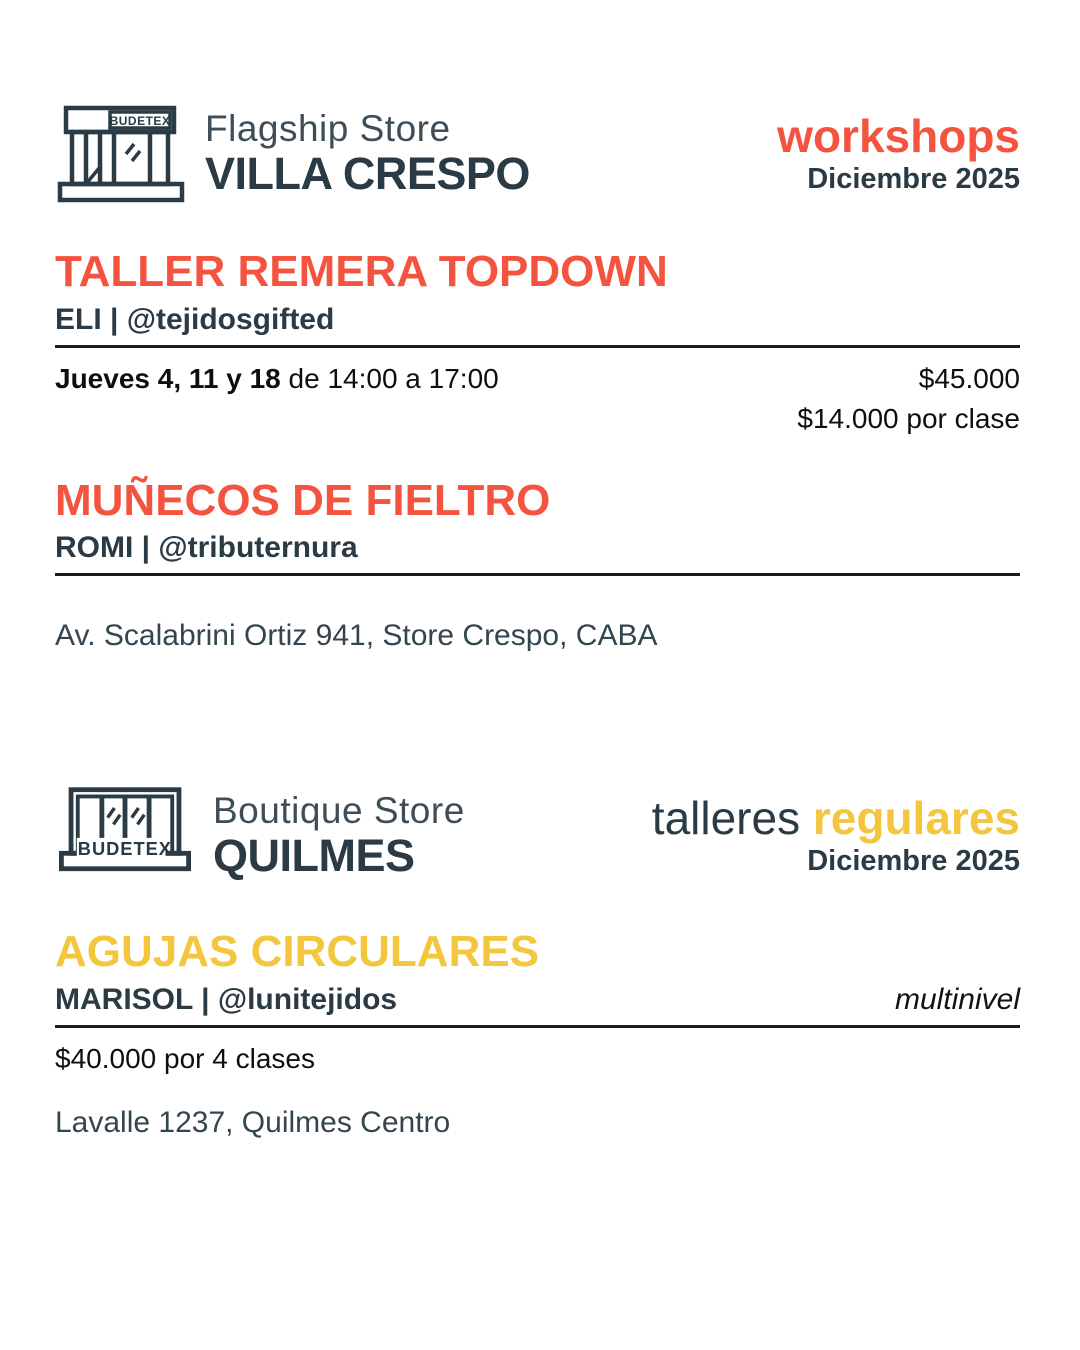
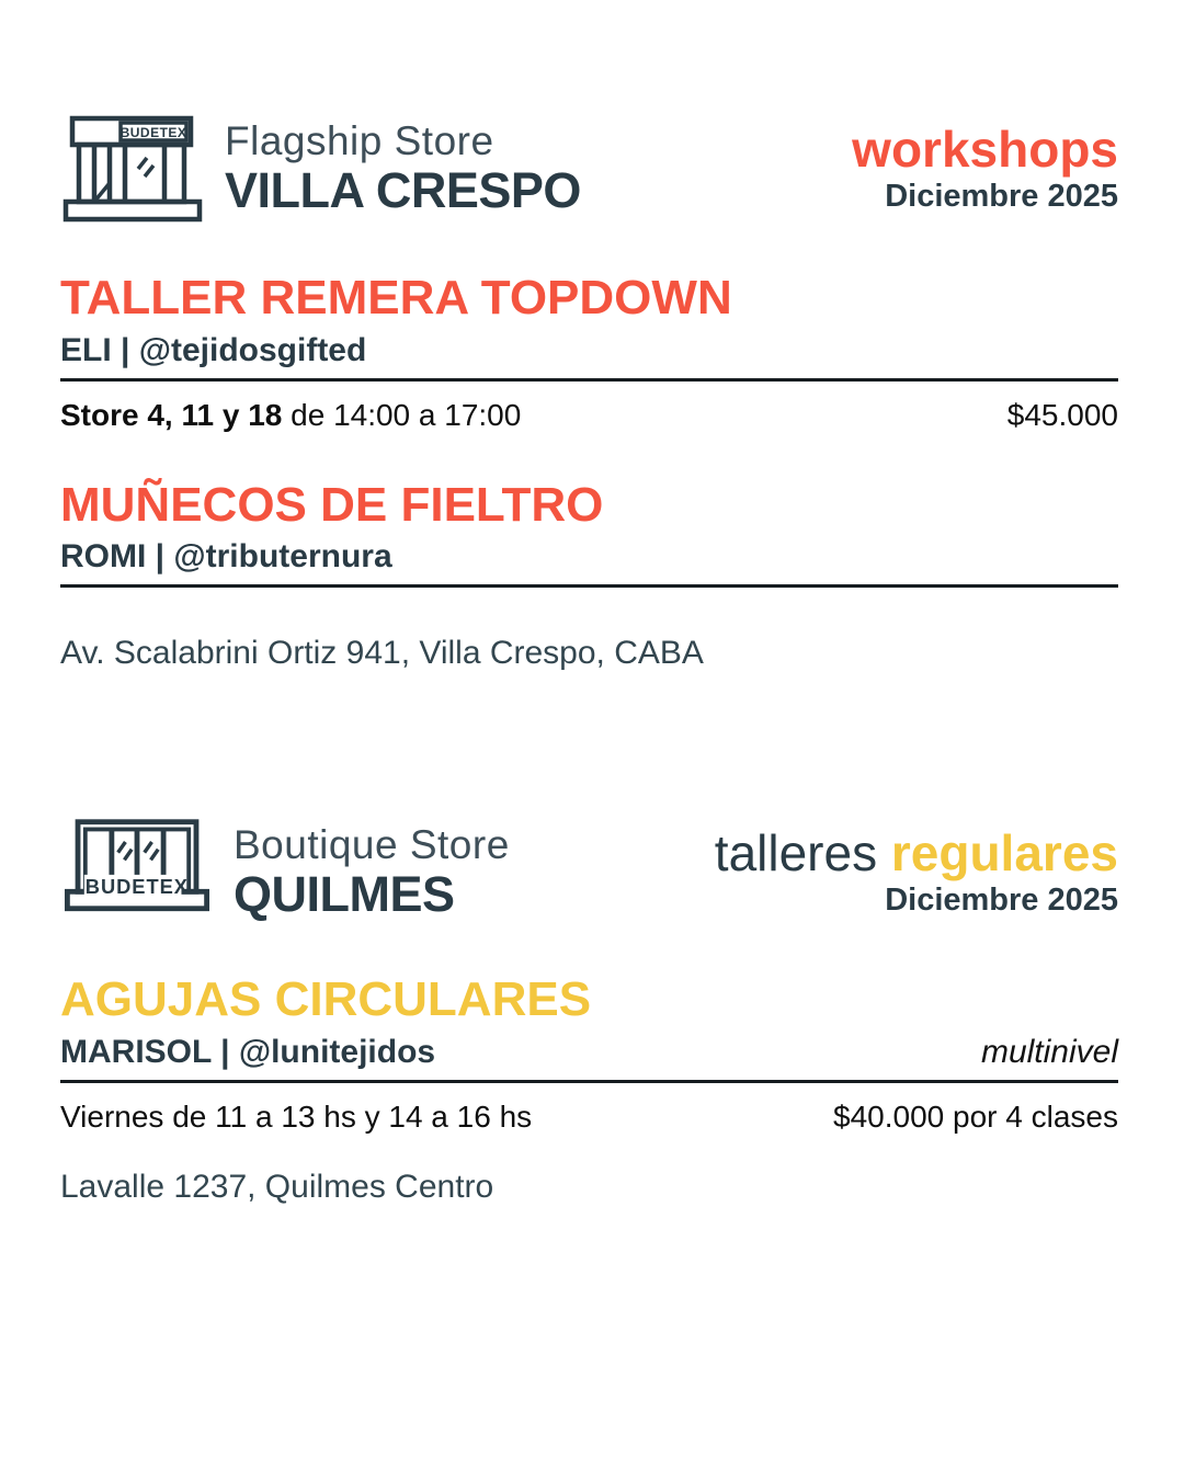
  BUDETEX
  Flagship Store
  VILLA CRESPO
  workshops
  Diciembre 2025
  TALLER REMERA TOPDOWN
  ELI | @tejidosgifted
- Jueves 4, 11 y 18 de 14:00 a 17:00
+ Store 4, 11 y 18 de 14:00 a 17:00
  $45.000
- $14.000 por clase
  MUÑECOS DE FIELTRO
  ROMI | @tributernura
- Av. Scalabrini Ortiz 941, Store Crespo, CABA
+ Av. Scalabrini Ortiz 941, Villa Crespo, CABA
  BUDETEX
  Boutique Store
  QUILMES
  talleres regulares
  Diciembre 2025
  AGUJAS CIRCULARES
  MARISOL | @lunitejidos
  multinivel
+ Viernes de 11 a 13 hs y 14 a 16 hs
  $40.000 por 4 clases
  Lavalle 1237, Quilmes Centro
